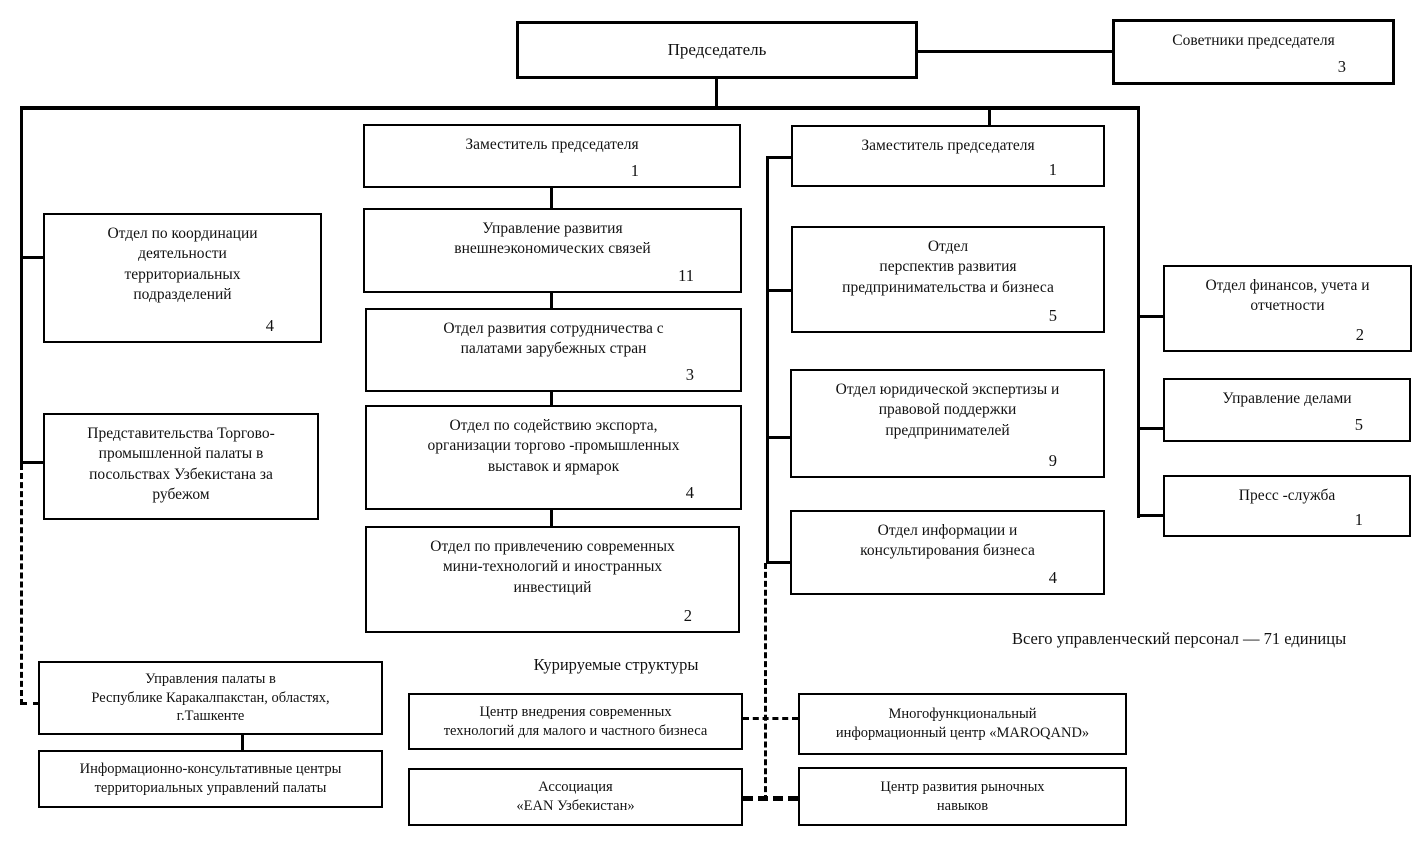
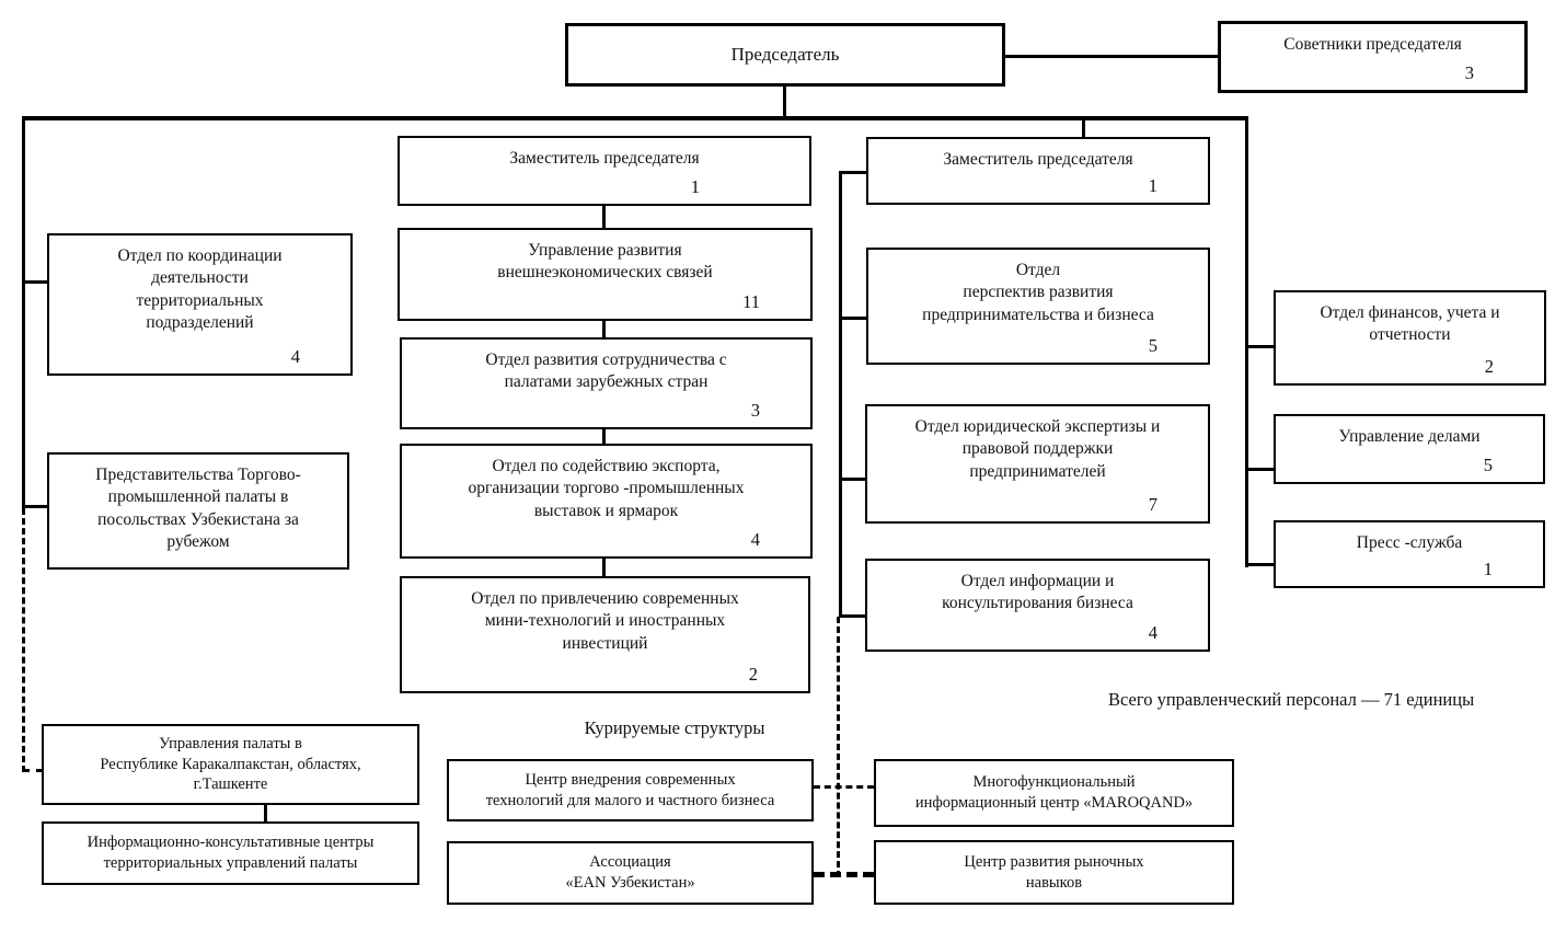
  Председатель
  Советники председателя
  3
  Заместитель председателя
  1
  Управление развития
  внешнеэкономических связей
  11
  Отдел развития сотрудничества с
  палатами зарубежных стран
  3
  Отдел по содействию экспорта,
  организации торгово -промышленных
  выставок и ярмарок
  4
  Отдел по привлечению современных
  мини-технологий и иностранных
  инвестиций
  2
  Отдел по координации
  деятельности
  территориальных
  подразделений
  4
  Представительства Торгово-
  промышленной палаты в
  посольствах Узбекистана за
  рубежом
  Заместитель председателя
  1
  Отдел
  перспектив развития
  предпринимательства и бизнеса
  5
  Отдел юридической экспертизы и
  правовой поддержки
  предпринимателей
- 9
+ 7
  Отдел информации и
  консультирования бизнеса
  4
  Отдел финансов, учета и
  отчетности
  2
  Управление делами
  5
  Пресс -служба
  1
  Управления палаты в
  Республике Каракалпакстан, областях,
  г.Ташкенте
  Информационно-консультативные центры
  территориальных управлений палаты
  Центр внедрения современных
  технологий для малого и частного бизнеса
  Ассоциация
  «EAN Узбекистан»
  Многофункциональный
  информационный центр «MAROQAND»
  Центр развития рыночных
  навыков
  Курируемые структуры
  Всего управленческий персонал — 71 единицы
